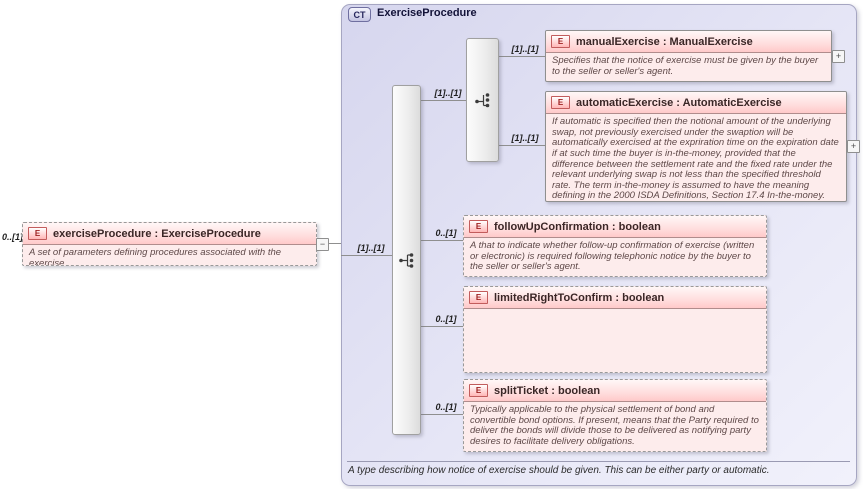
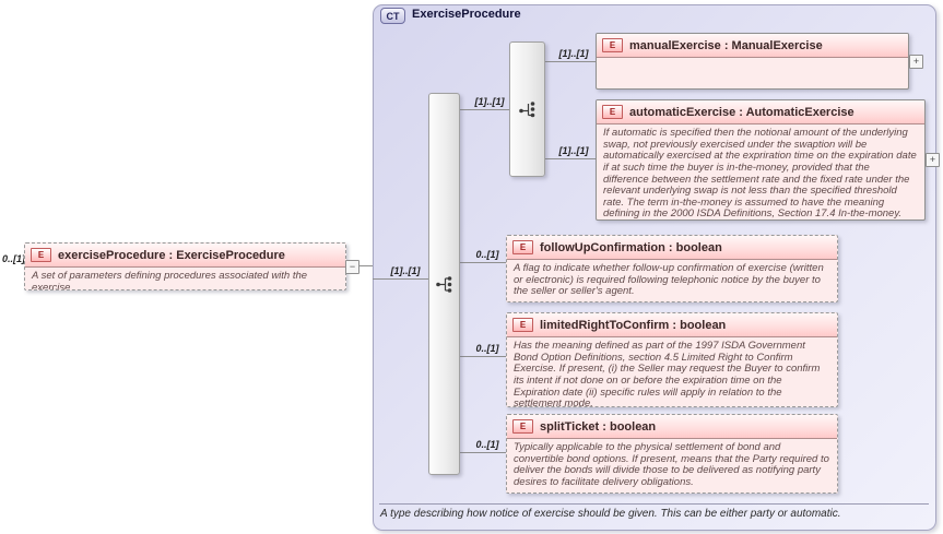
  CT
  ExerciseProcedure
  A type describing how notice of exercise should be given. This can be either party or automatic.
  0..[1
  [1]..[1]
  [1]..[1]
  [1]..[1]
  [1]..[1]
  0..[1]
  0..[1]
  0..[1]
  E
  exerciseProcedure : ExerciseProcedure
  A set of parameters defining procedures associated with the exercise.
  −
  E
  manualExercise : ManualExercise
- Specifies that the notice of exercise must be given by the buyer to the seller or seller's agent.
  +
  E
  automaticExercise : AutomaticExercise
  If automatic is specified then the notional amount of the underlying swap, not previously exercised under the swaption will be automatically exercised at the expriration time on the expiration date if at such time the buyer is in-the-money, provided that the difference between the settlement rate and the fixed rate under the relevant underlying swap is not less than the specified threshold rate. The term in-the-money is assumed to have the meaning defining in the 2000 ISDA Definitions, Section 17.4 In-the-money.
  +
  E
  followUpConfirmation : boolean
- A that to indicate whether follow-up confirmation of exercise (written or electronic) is required following telephonic notice by the buyer to the seller or seller's agent.
+ A flag to indicate whether follow-up confirmation of exercise (written or electronic) is required following telephonic notice by the buyer to the seller or seller's agent.
  E
  limitedRightToConfirm : boolean
+ Has the meaning defined as part of the 1997 ISDA Government Bond Option Definitions, section 4.5 Limited Right to Confirm Exercise. If present, (i) the Seller may request the Buyer to confirm its intent if not done on or before the expiration time on the Expiration date (ii) specific rules will apply in relation to the settlement mode.
  E
  splitTicket : boolean
  Typically applicable to the physical settlement of bond and convertible bond options. If present, means that the Party required to deliver the bonds will divide those to be delivered as notifying party desires to facilitate delivery obligations.
